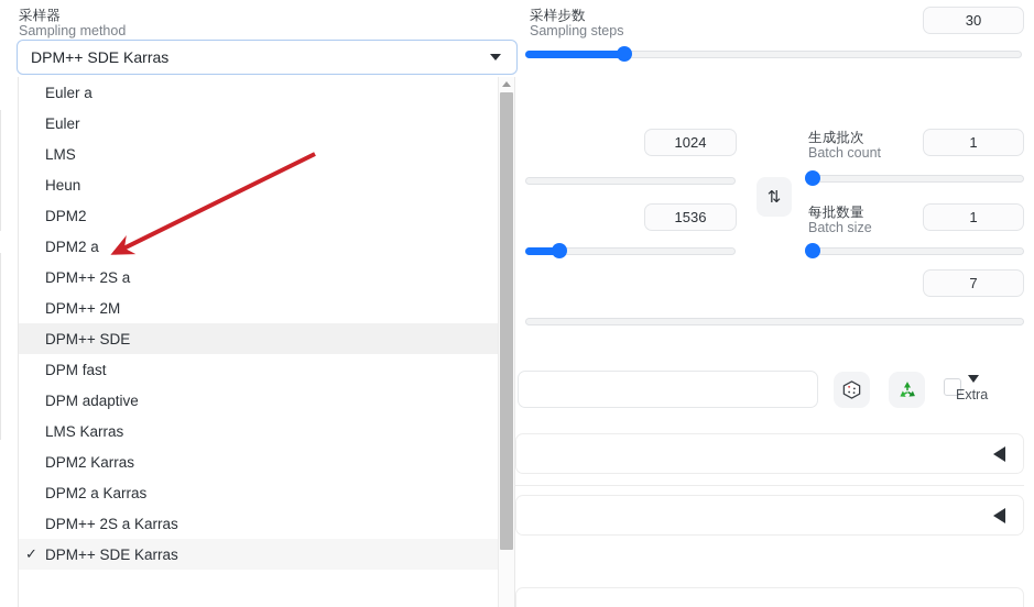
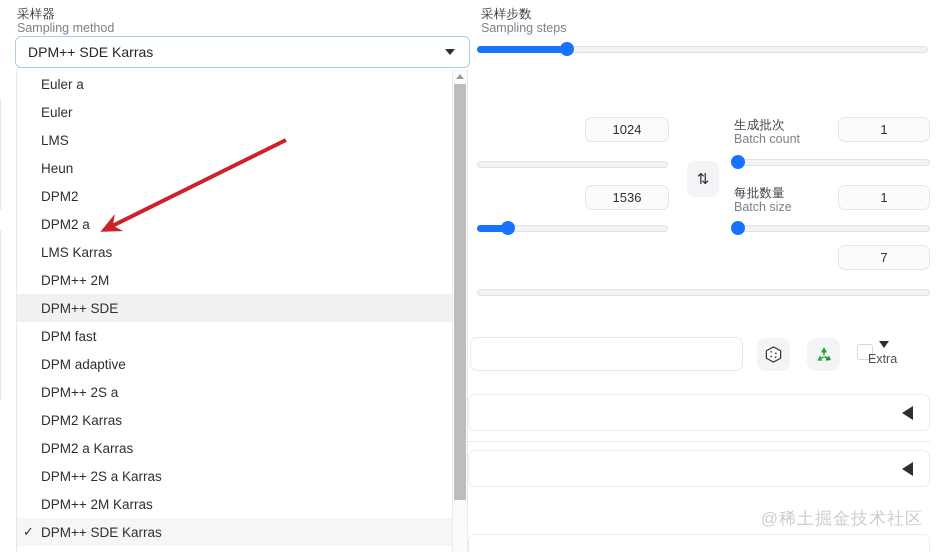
  采样器
  Sampling method
  DPM++ SDE Karras
  Euler a
  Euler
  LMS
  Heun
  DPM2
  DPM2 a
- DPM++ 2S a
+ LMS Karras
  DPM++ 2M
  DPM++ SDE
  DPM fast
  DPM adaptive
- LMS Karras
+ DPM++ 2S a
  DPM2 Karras
  DPM2 a Karras
  DPM++ 2S a Karras
+ DPM++ 2M Karras
  ✓
  DPM++ SDE Karras
  采样步数
  Sampling steps
- 30
  1024
  1536
  ⇅
  生成批次
  Batch count
  1
  每批数量
  Batch size
  1
  7
  Extra
+ @稀土掘金技术社区
